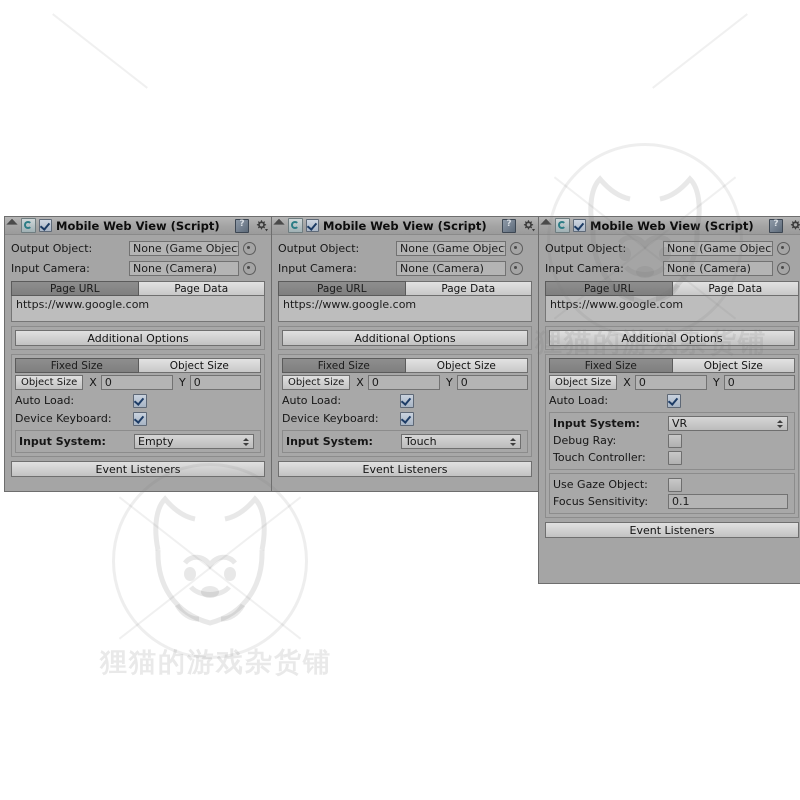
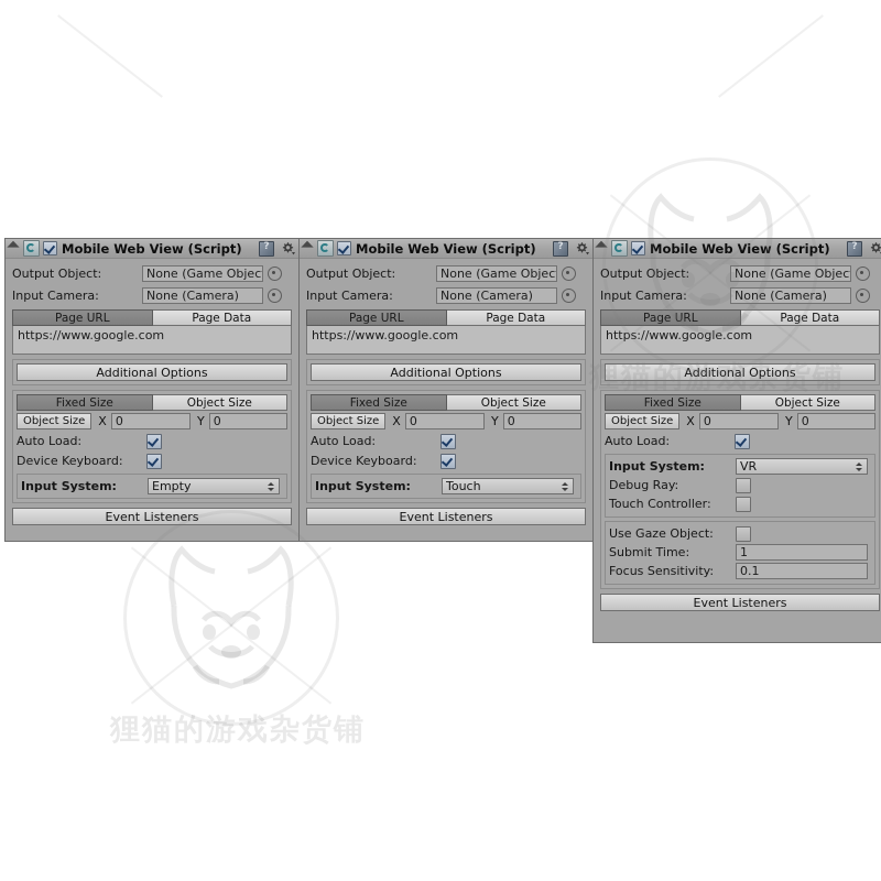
  狸猫的游戏杂货铺
  狸猫的游戏杂货铺
  Mobile Web View (Script)
  Output Object:
  None (Game Objec
  Input Camera:
  None (Camera)
  Page URL
  Page Data
  https://www.google.com
  Additional Options
  Fixed Size
  Object Size
  Object Size
  X
  0
  Y
  0
  Auto Load:
  Device Keyboard:
  Input System:
  Empty
  Event Listeners
  Mobile Web View (Script)
  Output Object:
  None (Game Objec
  Input Camera:
  None (Camera)
  Page URL
  Page Data
  https://www.google.com
  Additional Options
  Fixed Size
  Object Size
  Object Size
  X
  0
  Y
  0
  Auto Load:
  Device Keyboard:
  Input System:
  Touch
  Event Listeners
  Mobile Web View (Script)
  Output Object:
  None (Game Objec
  Input Camera:
  None (Camera)
  Page URL
  Page Data
  https://www.google.com
  Additional Options
  Fixed Size
  Object Size
  Object Size
  X
  0
  Y
  0
  Auto Load:
  Input System:
  VR
  Debug Ray:
  Touch Controller:
  Use Gaze Object:
+ Submit Time:
+ 1
  Focus Sensitivity:
  0.1
  Event Listeners
